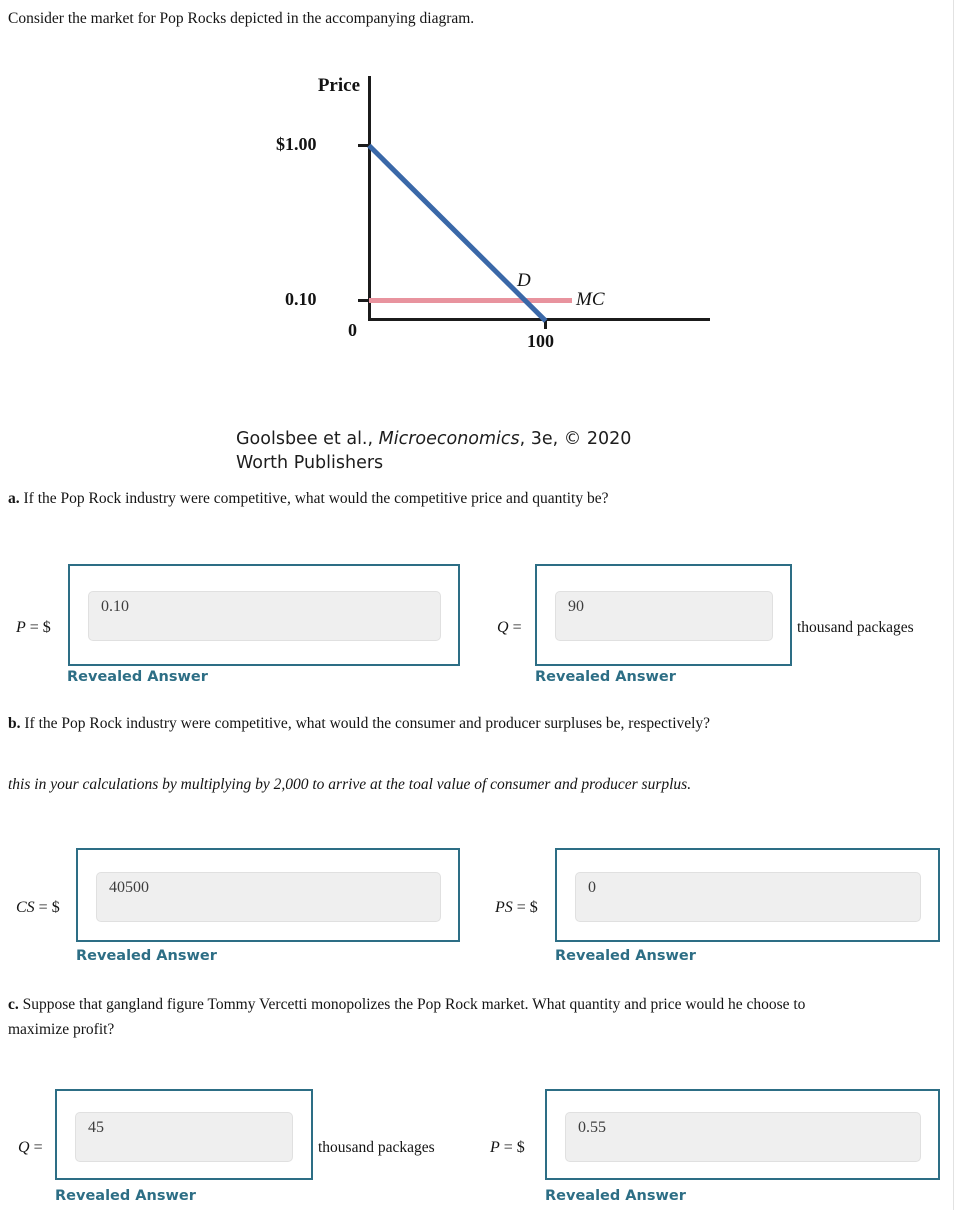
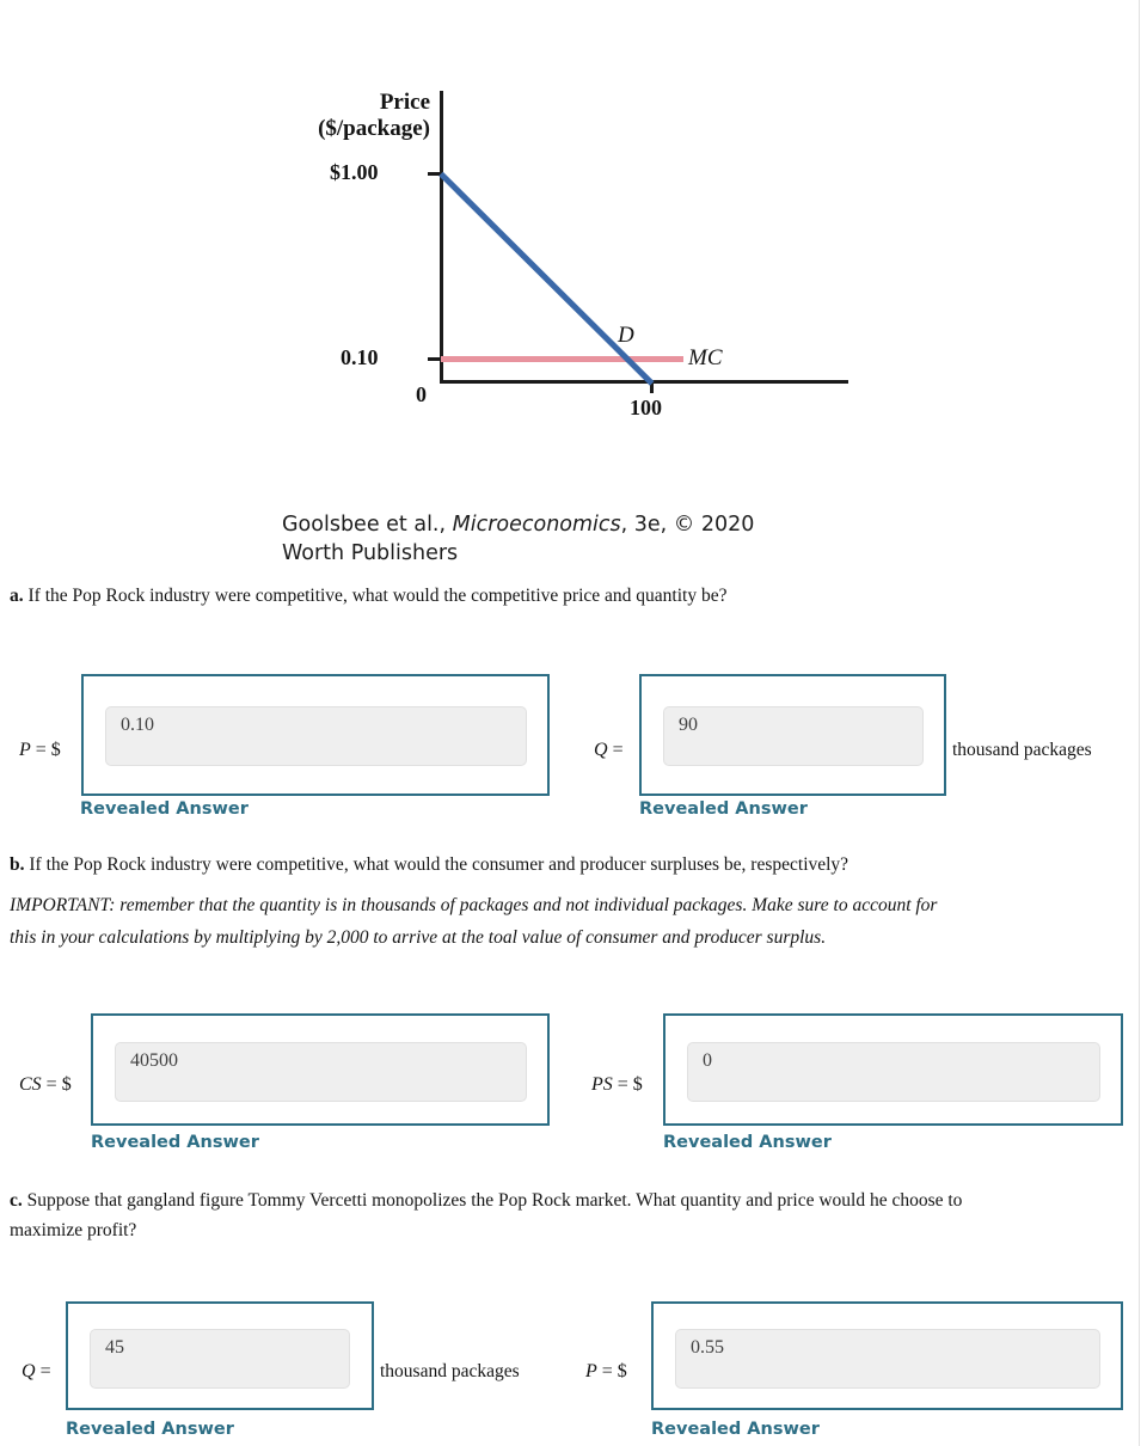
- Consider the market for Pop Rocks depicted in the accompanying diagram.
  Price
+ ($/package)
  $1.00
  0.10
  0
  100
  D
  MC
  Goolsbee et al., Microeconomics, 3e, © 2020
  Worth Publishers
  a. If the Pop Rock industry were competitive, what would the competitive price and quantity be?
  P = $
  0.10
  Revealed Answer
  Q =
  90
  thousand packages
  Revealed Answer
  b. If the Pop Rock industry were competitive, what would the consumer and producer surpluses be, respectively?
+ IMPORTANT: remember that the quantity is in thousands of packages and not individual packages. Make sure to account for
  this in your calculations by multiplying by 2,000 to arrive at the toal value of consumer and producer surplus.
  CS = $
  40500
  Revealed Answer
  PS = $
  0
  Revealed Answer
  c. Suppose that gangland figure Tommy Vercetti monopolizes the Pop Rock market. What quantity and price would he choose to
  maximize profit?
  Q =
  45
  thousand packages
  Revealed Answer
  P = $
  0.55
  Revealed Answer
